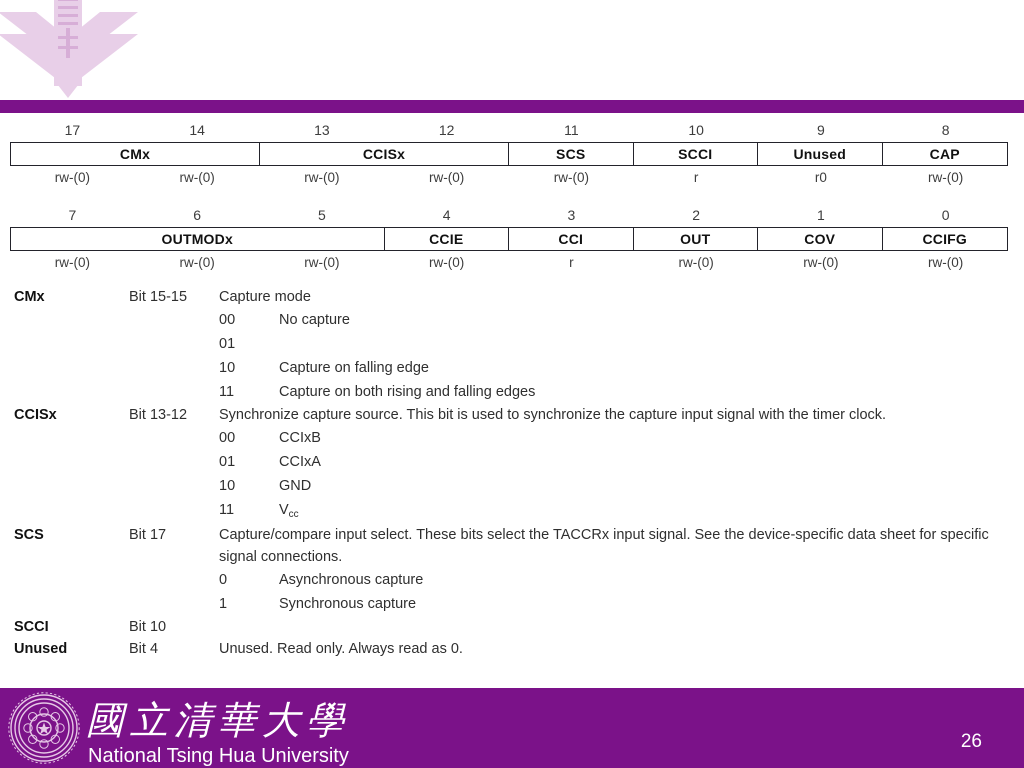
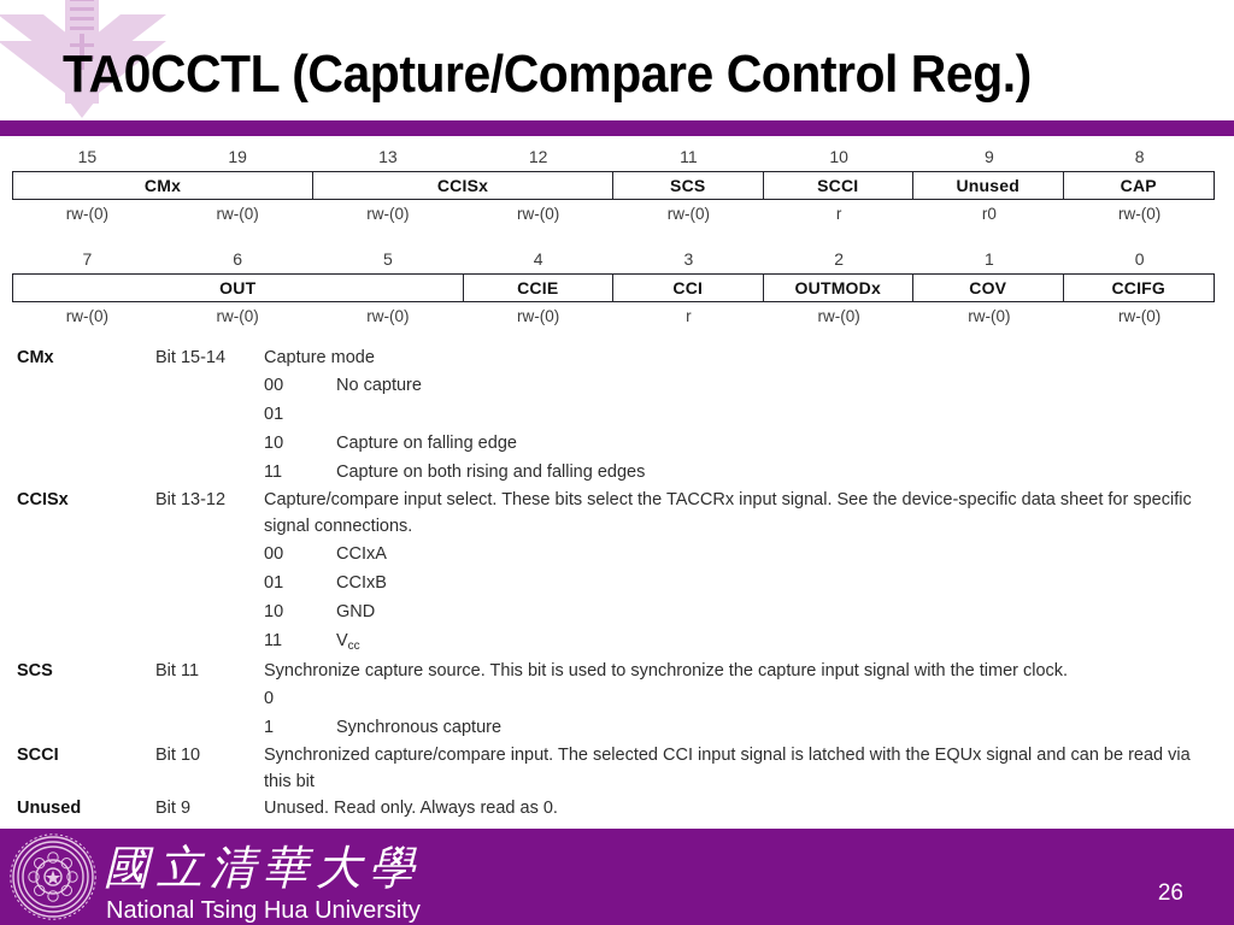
+ TA0CCTL (Capture/Compare Control Reg.)
- 17
+ 15
- 14
+ 19
  13
  12
  11
  10
  9
  8
  CMx
  CCISx
  SCS
  SCCI
  Unused
  CAP
  rw-(0)
  rw-(0)
  rw-(0)
  rw-(0)
  rw-(0)
  r
  r0
  rw-(0)
  7
  6
  5
  4
  3
  2
  1
  0
- OUTMODx
+ OUT
  CCIE
  CCI
- OUT
+ OUTMODx
  COV
  CCIFG
  rw-(0)
  rw-(0)
  rw-(0)
  rw-(0)
  r
  rw-(0)
  rw-(0)
  rw-(0)
  CMx
- Bit 15-15
+ Bit 15-14
  Capture mode
  00
  No capture
  01
  10
  Capture on falling edge
  11
  Capture on both rising and falling edges
  CCISx
  Bit 13-12
- Synchronize capture source. This bit is used to synchronize the capture input signal with the timer clock.
+ Capture/compare input select. These bits select the TACCRx input signal. See the device-specific data sheet for specific signal connections.
  00
- CCIxB
+ CCIxA
  01
- CCIxA
+ CCIxB
  10
  GND
  11
  Vcc
  SCS
- Bit 17
+ Bit 11
- Capture/compare input select. These bits select the TACCRx input signal. See the device-specific data sheet for specific signal connections.
+ Synchronize capture source. This bit is used to synchronize the capture input signal with the timer clock.
  0
- Asynchronous capture
  1
  Synchronous capture
  SCCI
  Bit 10
+ Synchronized capture/compare input. The selected CCI input signal is latched with the EQUx signal and can be read via this bit
  Unused
- Bit 4
+ Bit 9
  Unused. Read only. Always read as 0.
  國立清華大學
  National Tsing Hua University
  26
